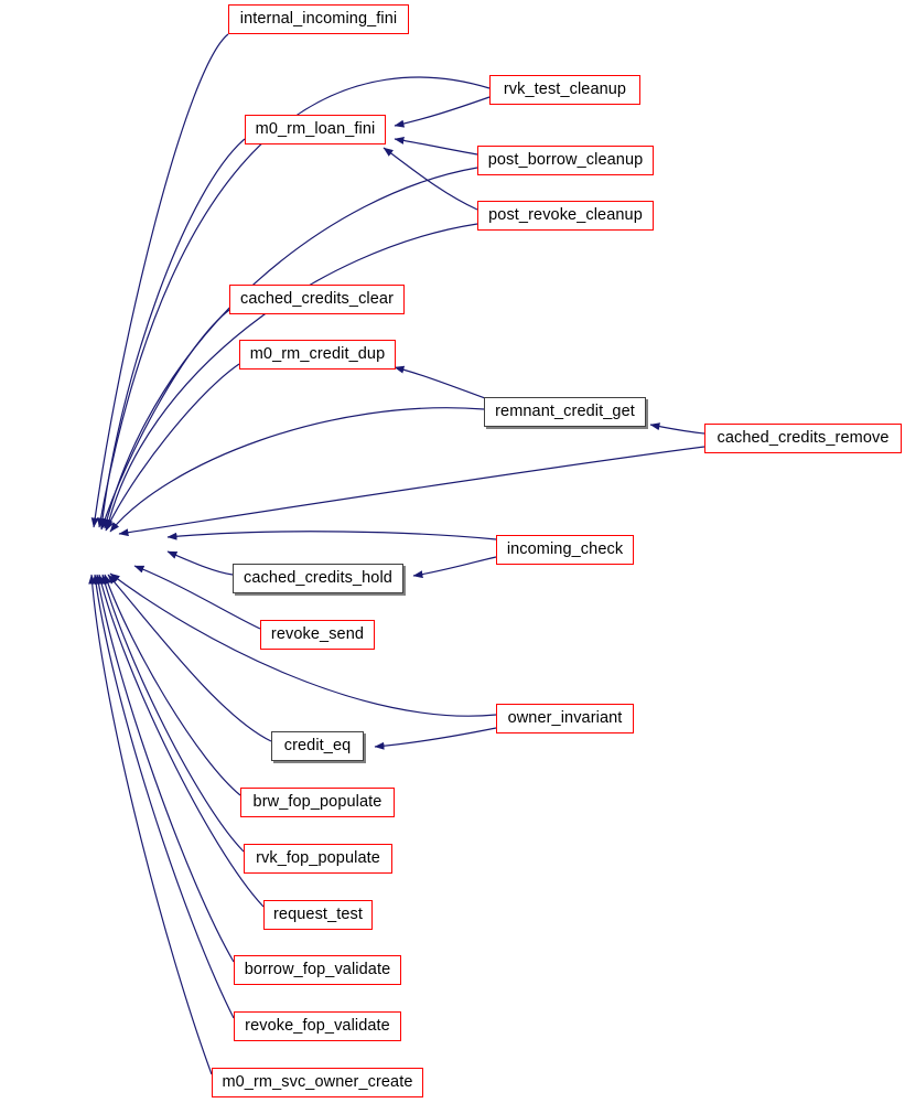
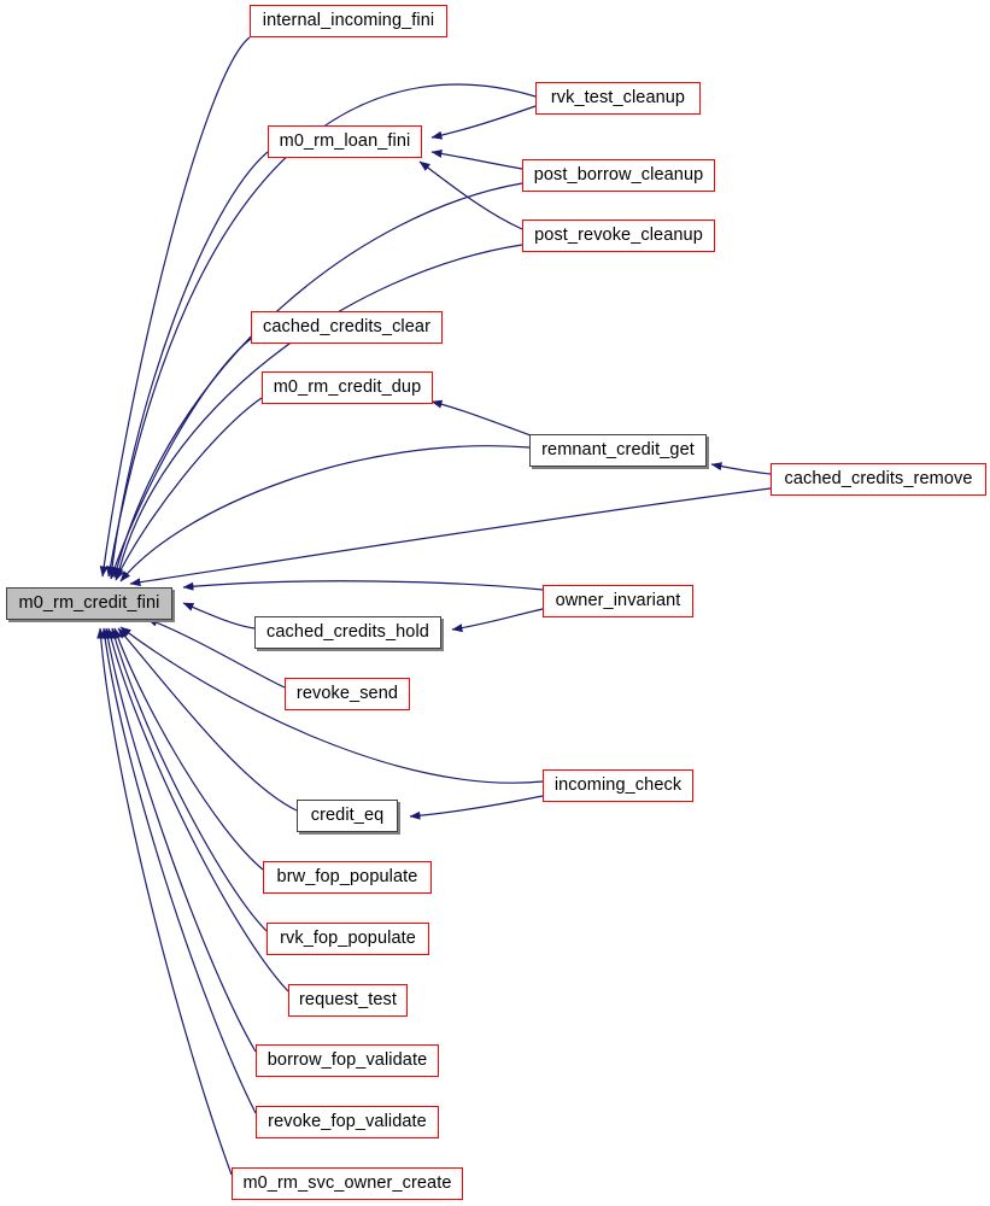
+ m0_rm_credit_fini
  internal_incoming_fini
  rvk_test_cleanup
  m0_rm_loan_fini
  post_borrow_cleanup
  post_revoke_cleanup
  cached_credits_clear
  m0_rm_credit_dup
  remnant_credit_get
  cached_credits_remove
- incoming_check
+ owner_invariant
  cached_credits_hold
  revoke_send
- owner_invariant
+ incoming_check
  credit_eq
  brw_fop_populate
  rvk_fop_populate
  request_test
  borrow_fop_validate
  revoke_fop_validate
  m0_rm_svc_owner_create
